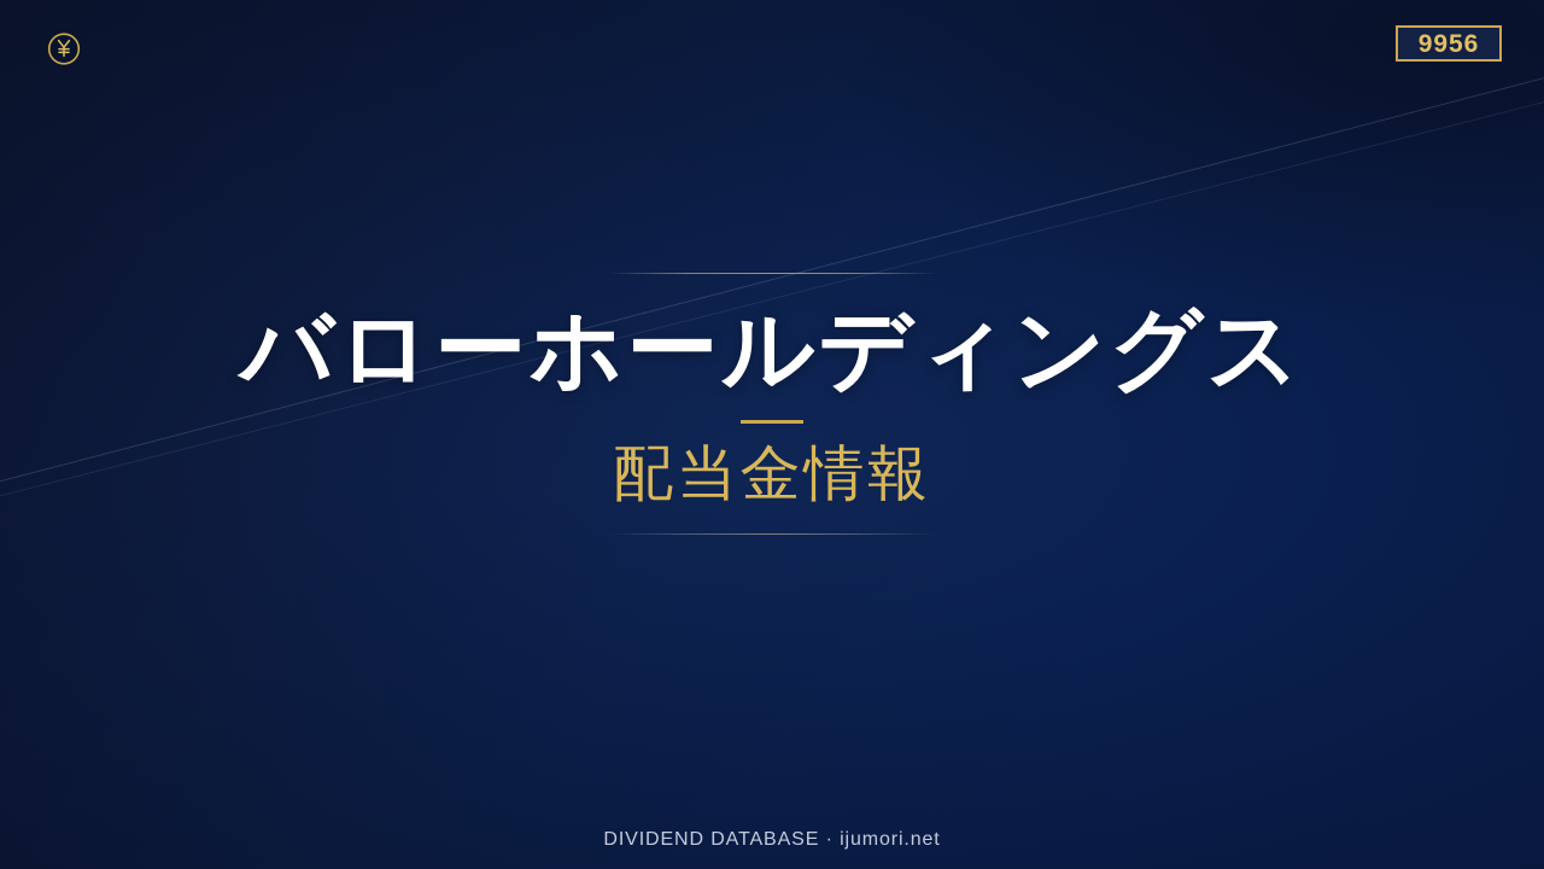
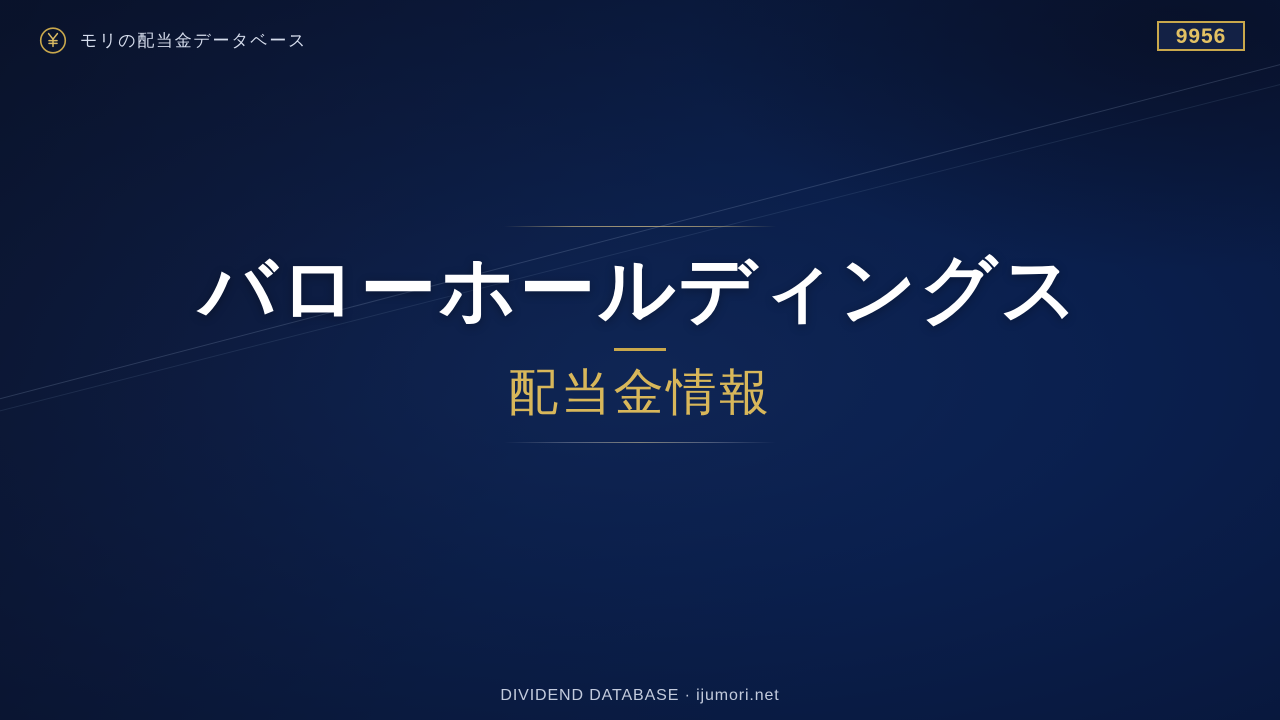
+ モリの配当金データベース
  9956
  バローホールディングス
  配当金情報
  DIVIDEND DATABASE · ijumori.net
